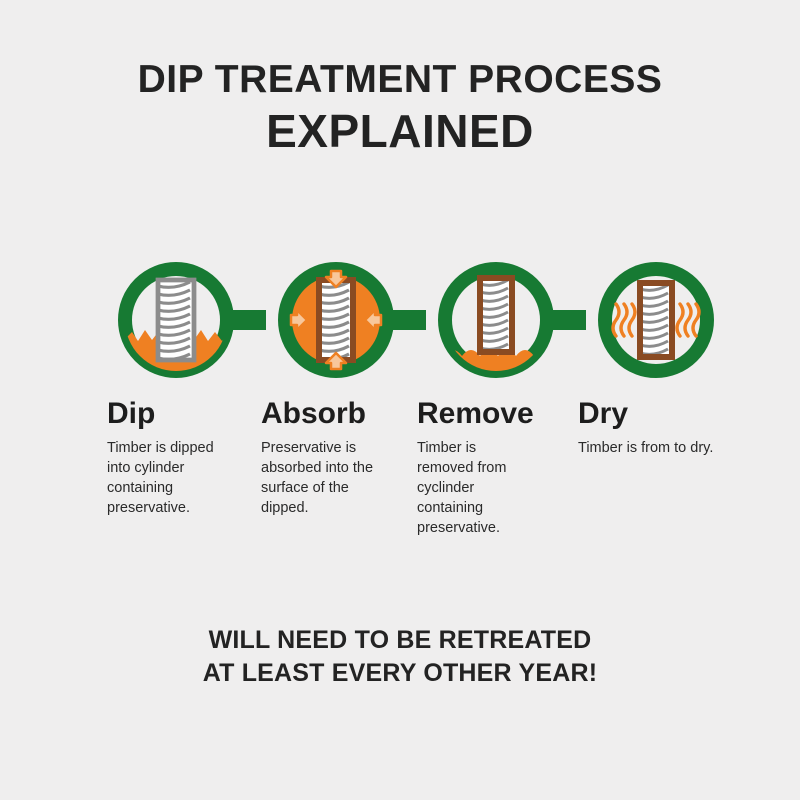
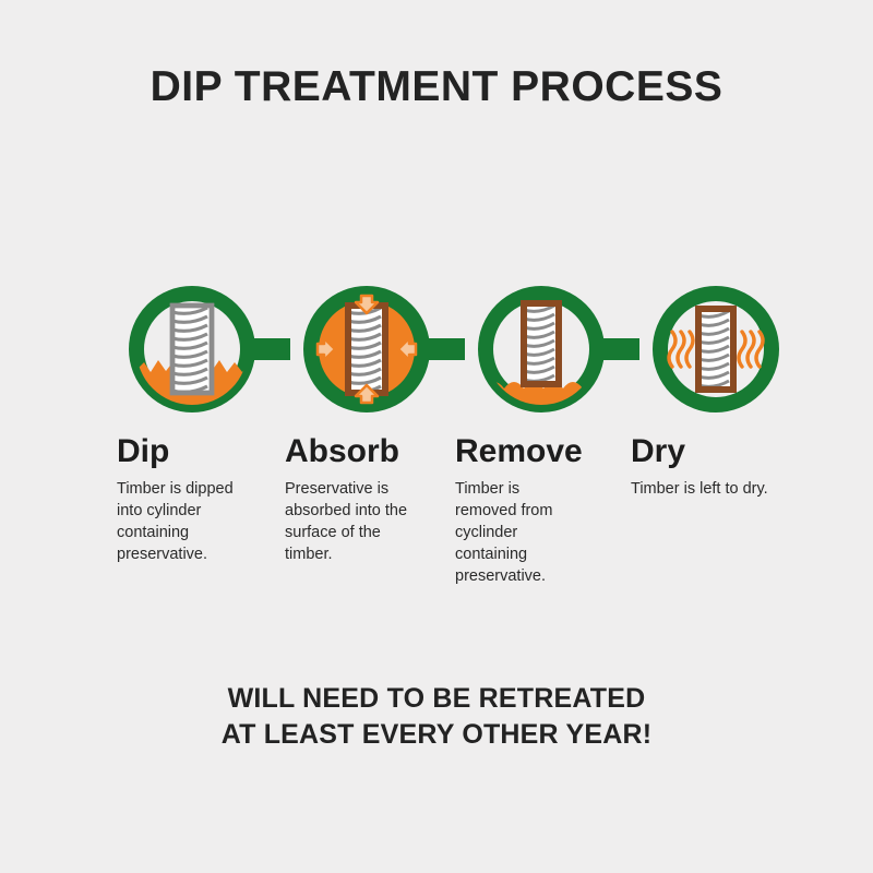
  DIP TREATMENT PROCESS
- EXPLAINED
  Dip
  Timber is dipped into cylinder containing preservative.
  Absorb
- Preservative is absorbed into the surface of the dipped.
+ Preservative is absorbed into the surface of the timber.
  Remove
  Timber is removed from cyclinder containing preservative.
  Dry
- Timber is from to dry.
+ Timber is left to dry.
  WILL NEED TO BE RETREATED
  AT LEAST EVERY OTHER YEAR!
